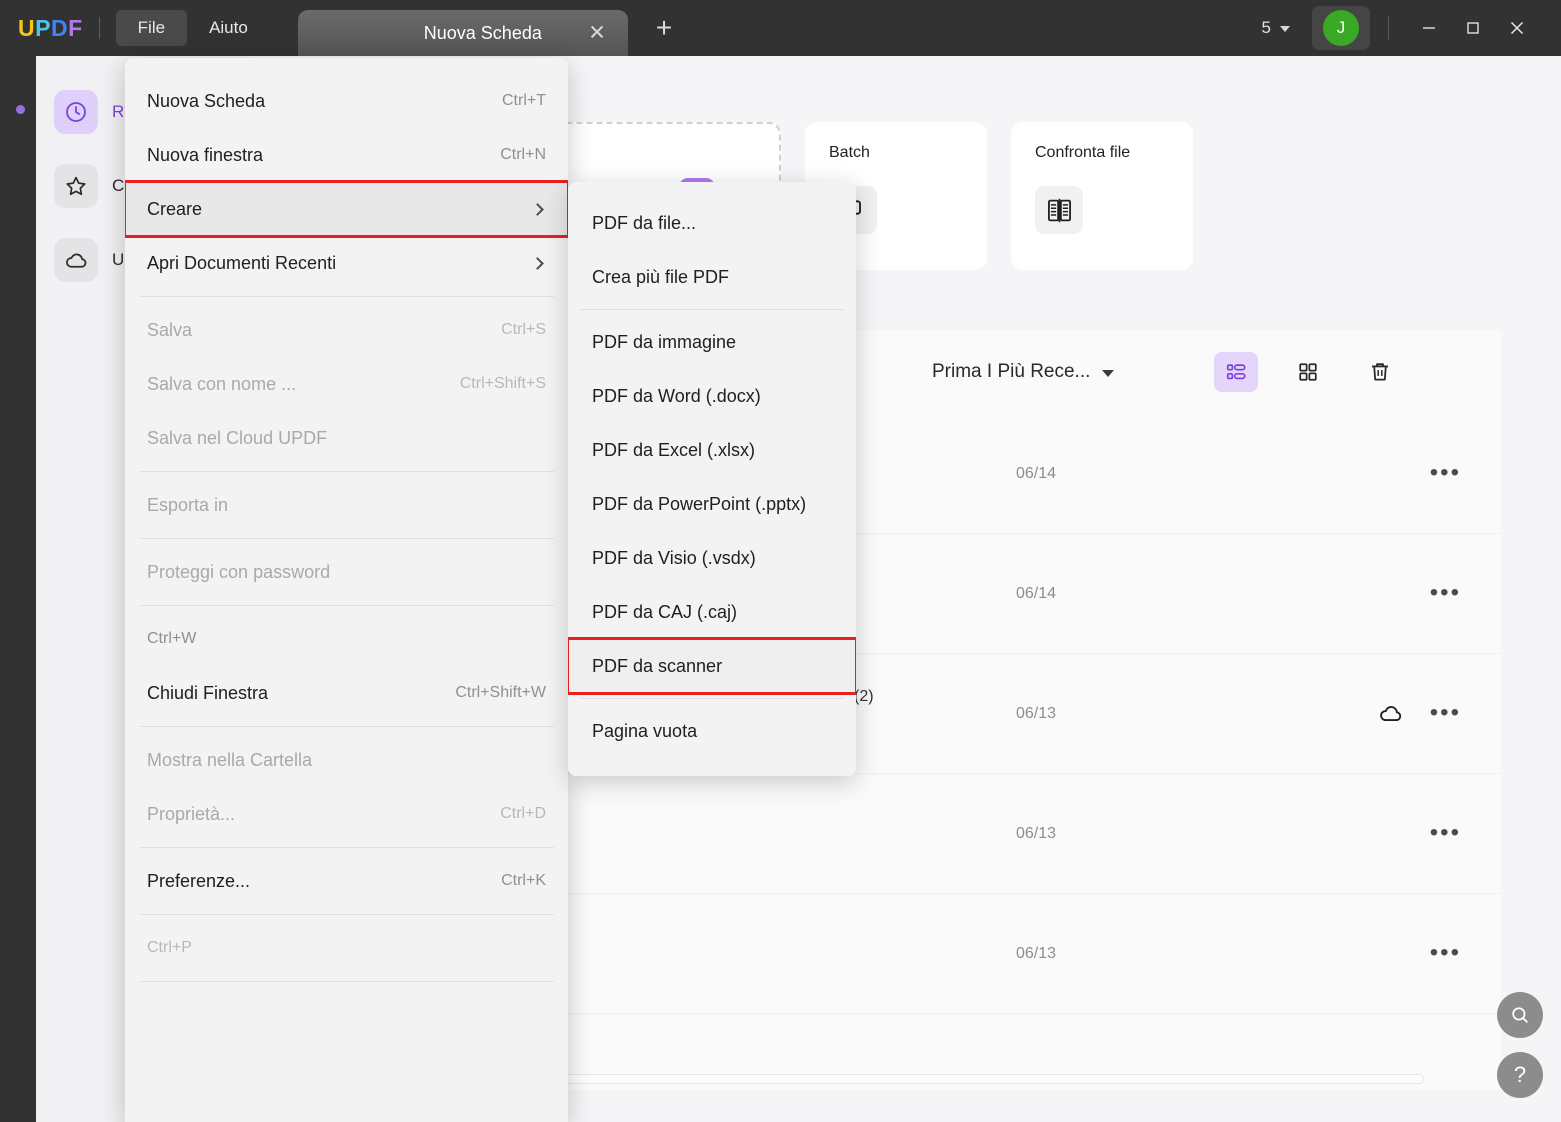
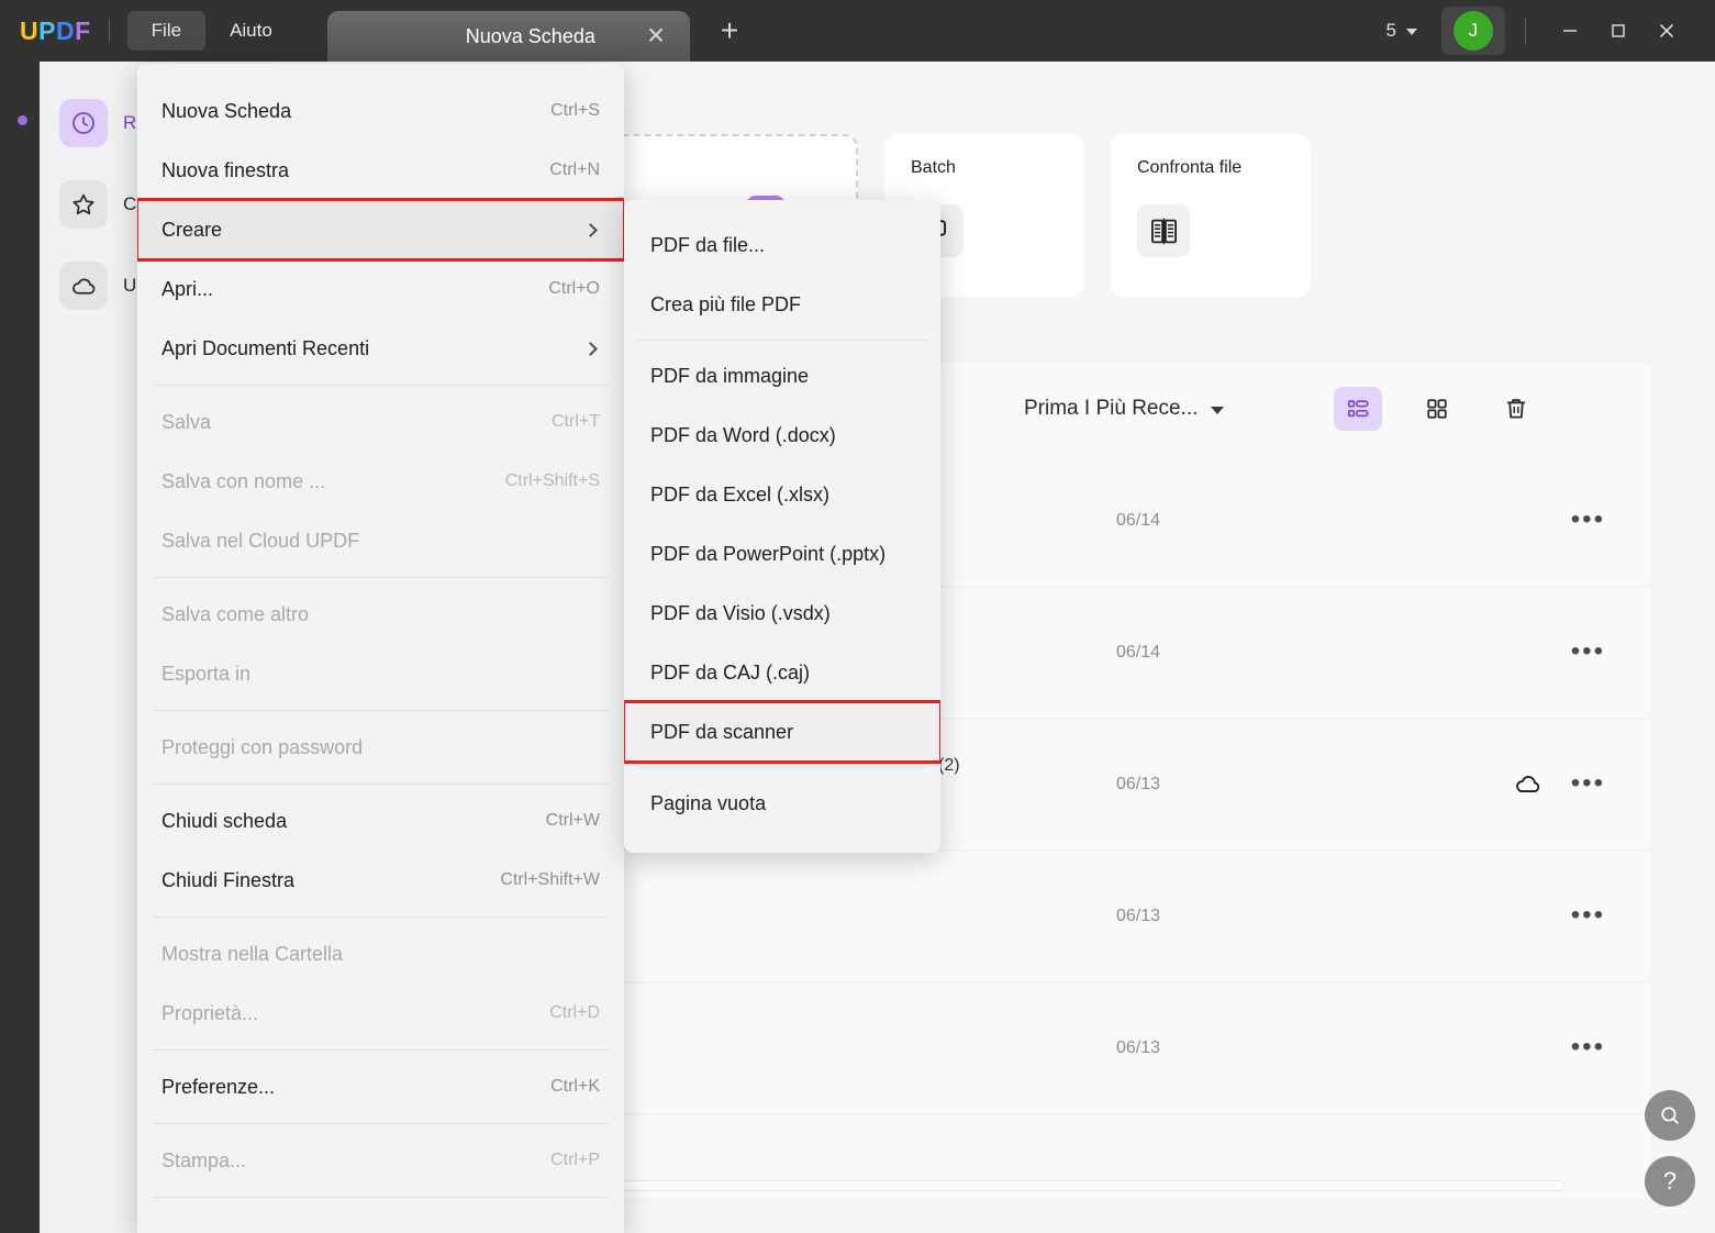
  Batch
  Confronta file
  Prima I Più Rece...
  06/14
  •••
  06/14
  •••
  06/13
  •••
  06/13
  •••
  06/13
  •••
  ?
  (2)
  U
  P
  D
  F
  File
  Aiuto
  Nuova Scheda
  ✕
  +
  5
  J
  Nuova Scheda
- Ctrl+T
+ Ctrl+S
  Nuova finestra
  Ctrl+N
  Creare
+ Apri...
+ Ctrl+O
  Apri Documenti Recenti
  Salva
- Ctrl+S
+ Ctrl+T
  Salva con nome ...
  Ctrl+Shift+S
  Salva nel Cloud UPDF
+ Salva come altro
  Esporta in
  Proteggi con password
+ Chiudi scheda
  Ctrl+W
  Chiudi Finestra
  Ctrl+Shift+W
  Mostra nella Cartella
  Proprietà...
  Ctrl+D
  Preferenze...
  Ctrl+K
+ Stampa...
  Ctrl+P
  PDF da file...
  Crea più file PDF
  PDF da immagine
  PDF da Word (.docx)
  PDF da Excel (.xlsx)
  PDF da PowerPoint (.pptx)
  PDF da Visio (.vsdx)
  PDF da CAJ (.caj)
  PDF da scanner
  Pagina vuota
